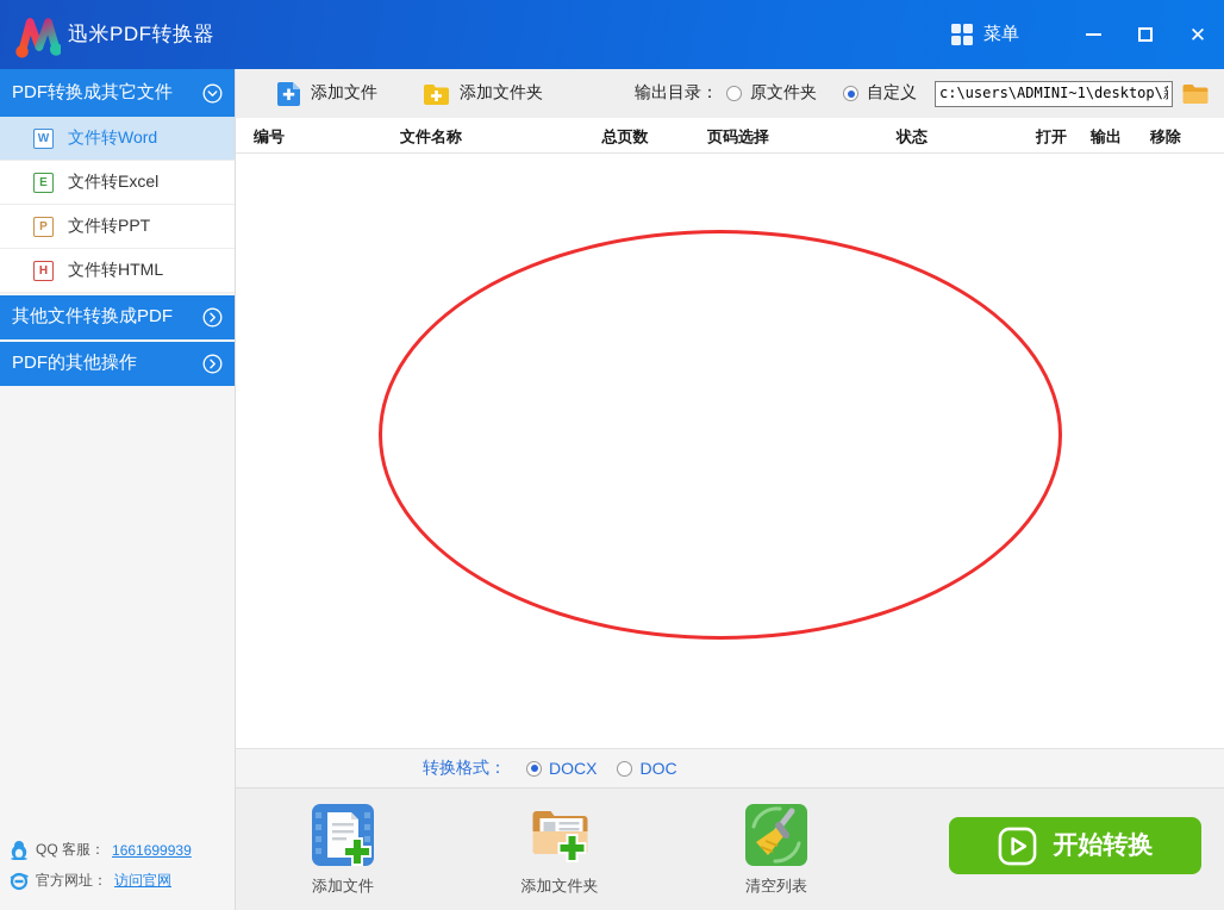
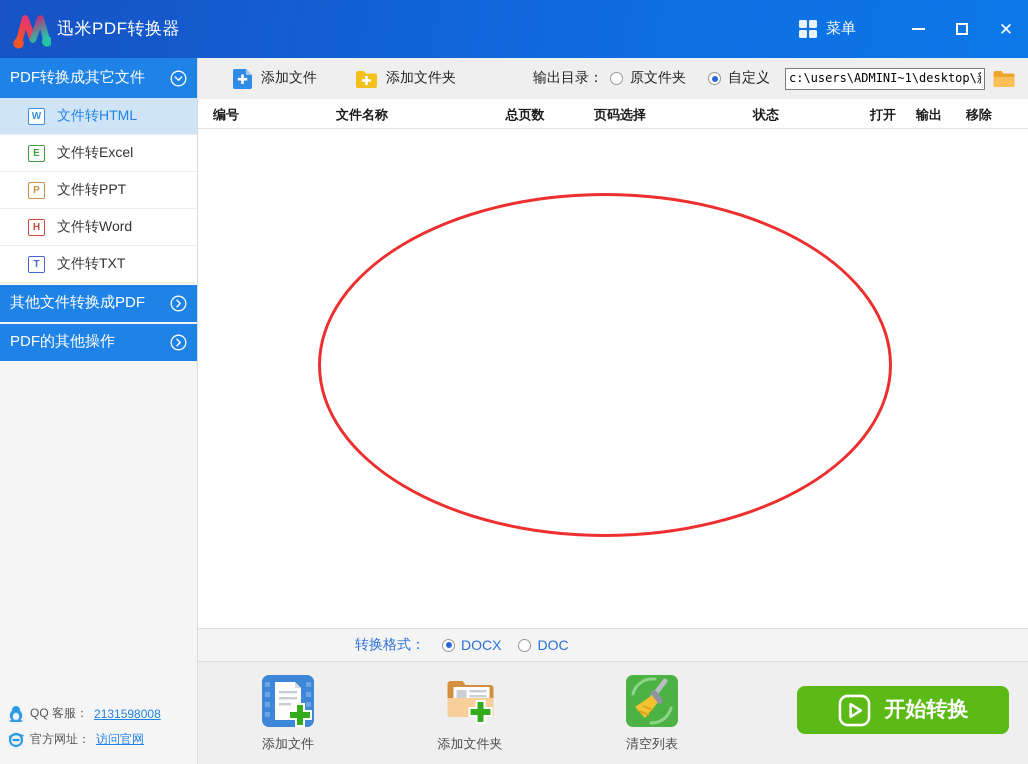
  迅米PDF转换器
  菜单
  ✕
  PDF转换成其它文件
  W
- 文件转Word
+ 文件转HTML
  E
  文件转Excel
  P
  文件转PPT
  H
- 文件转HTML
+ 文件转Word
+ T
+ 文件转TXT
  其他文件转换成PDF
  PDF的其他操作
  QQ 客服：
- 1661699939
+ 2131598008
  官方网址：
  访问官网
  添加文件
  添加文件夹
  输出目录：
  原文件夹
  自定义
  c:\users\ADMINI~1\desktop\
  编号
  文件名称
  总页数
  页码选择
  状态
  打开
  输出
  移除
  转换格式：
  DOCX
  DOC
  添加文件
  添加文件夹
  清空列表
  开始转换
